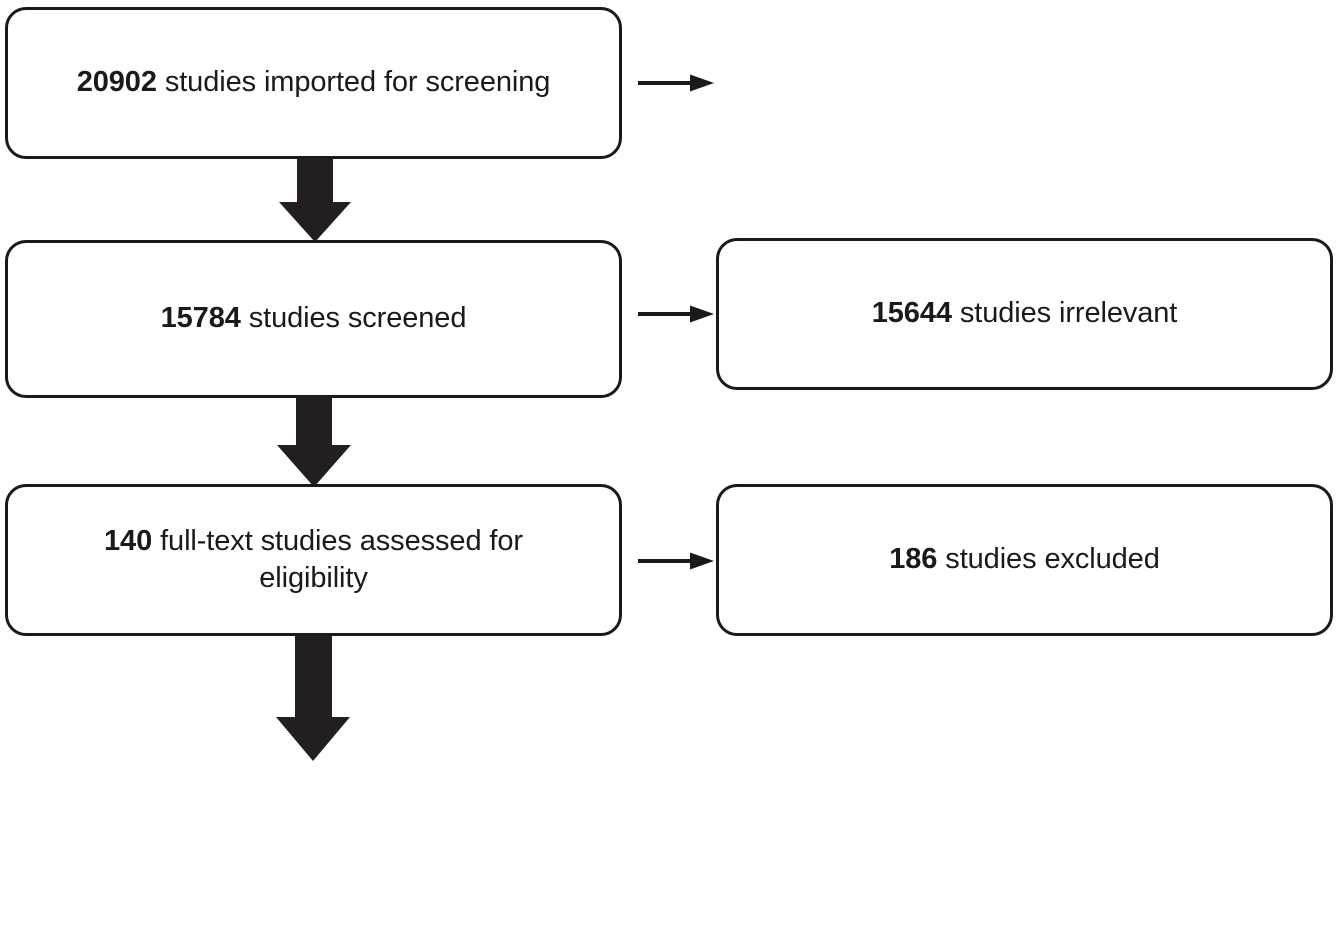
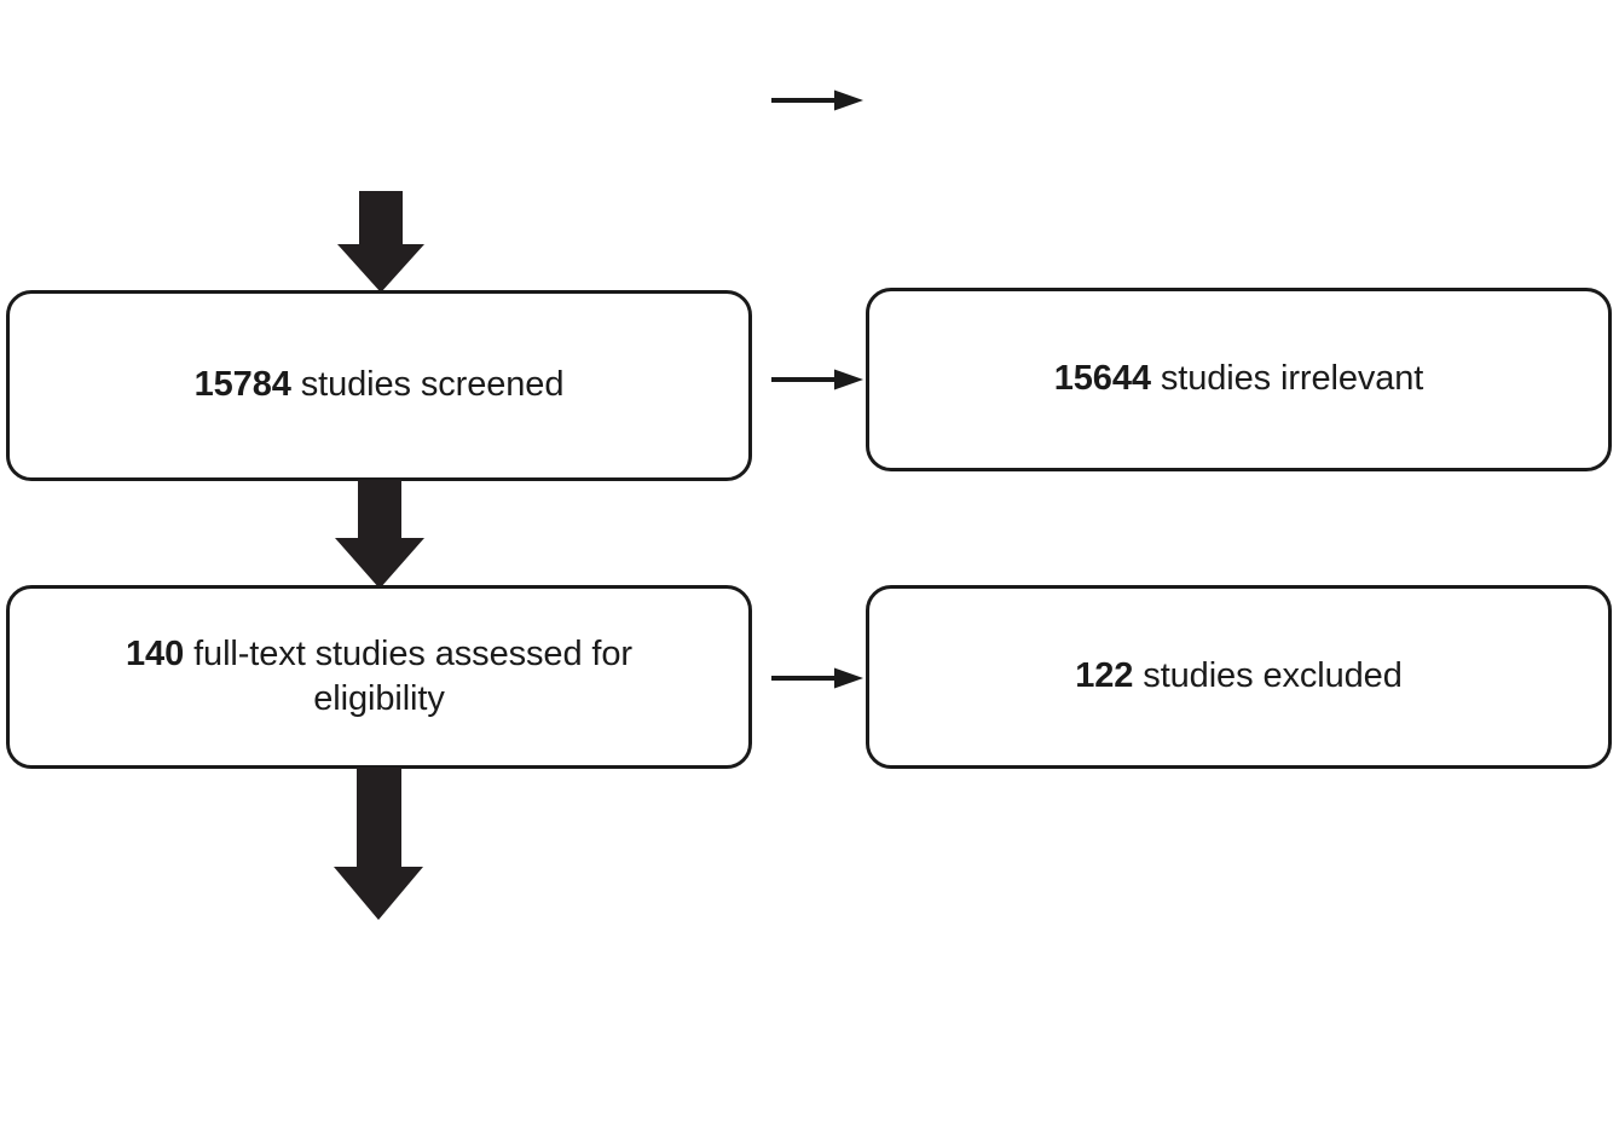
- 20902 studies imported for screening
  15784 studies screened
  15644 studies irrelevant
  140 full-text studies assessed for eligibility
- 186 studies excluded
+ 122 studies excluded
